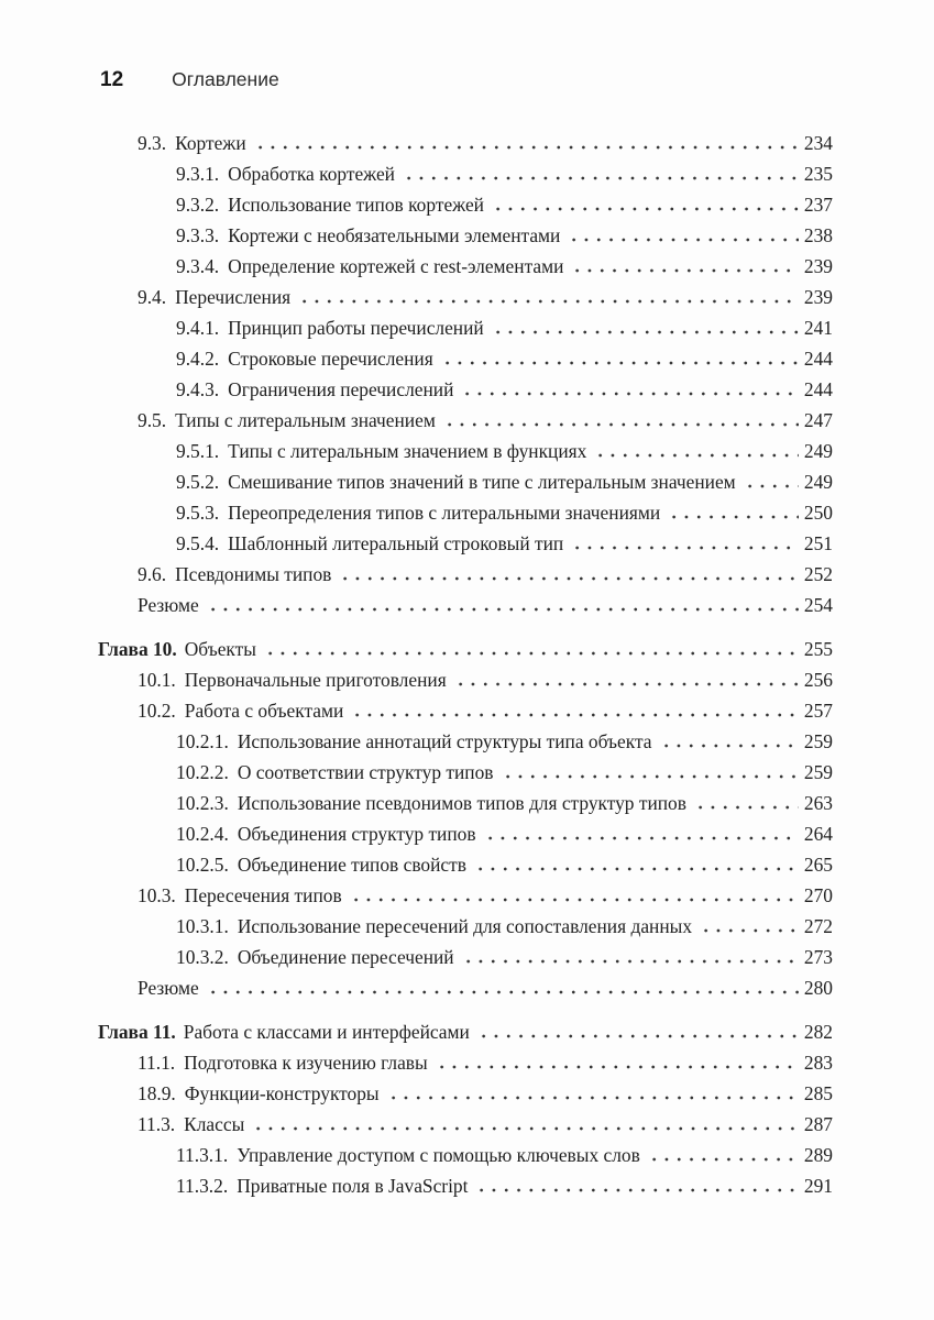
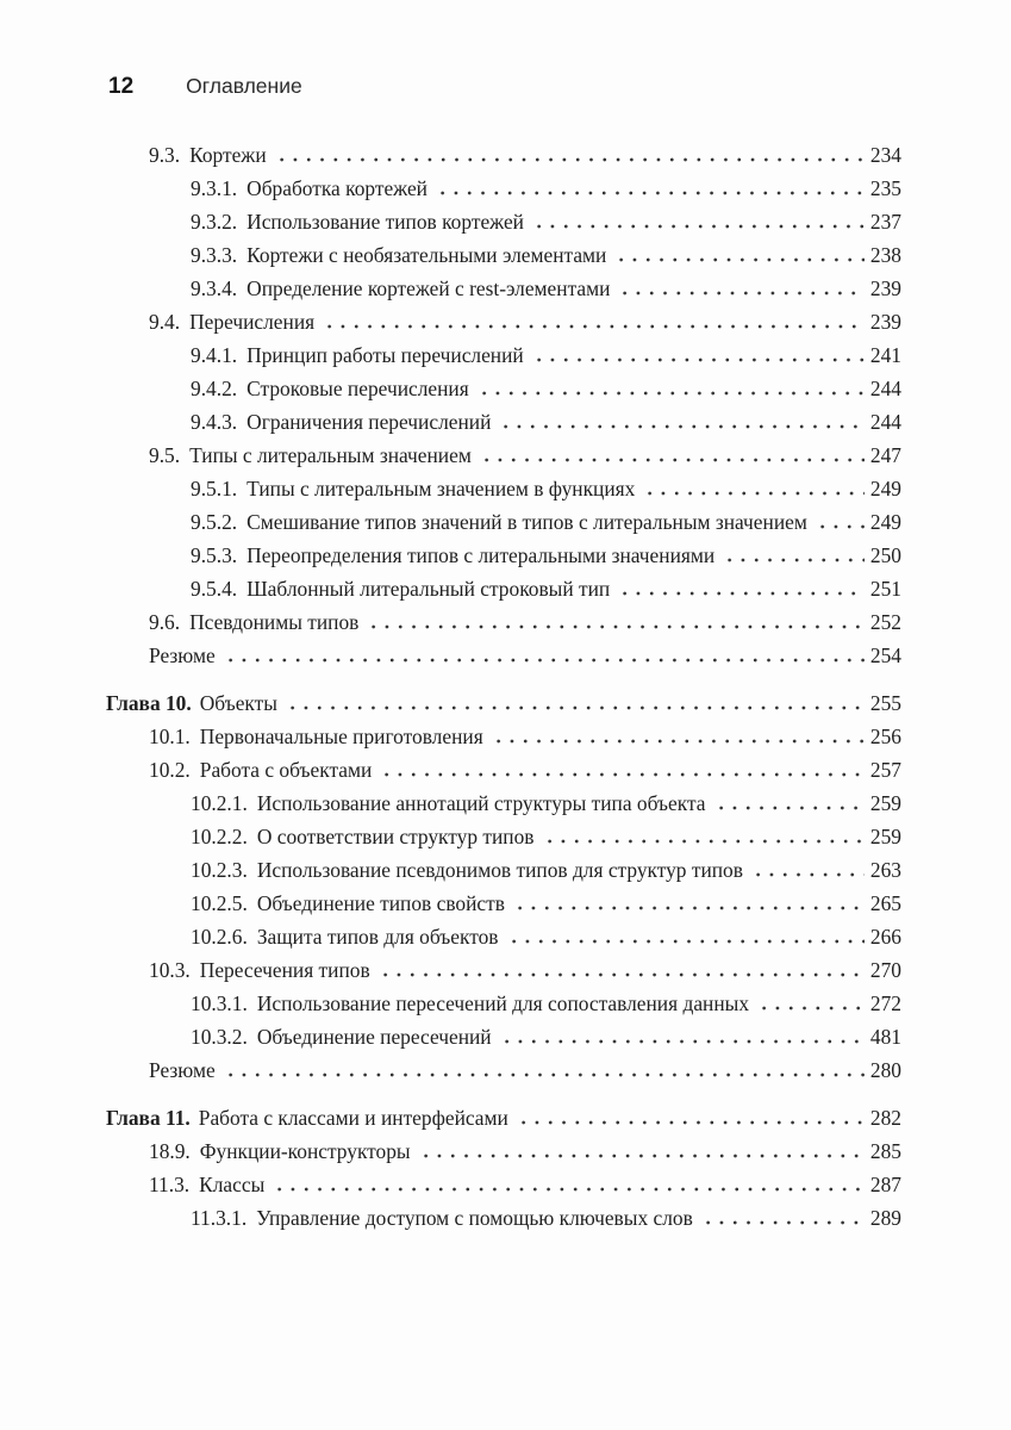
  12
  Оглавление
  9.3.
  Кортежи
  234
  9.3.1.
  Обработка кортежей
  235
  9.3.2.
  Использование типов кортежей
  237
  9.3.3.
  Кортежи с необязательными элементами
  238
  9.3.4.
  Определение кортежей с rest-элементами
  239
  9.4.
  Перечисления
  239
  9.4.1.
  Принцип работы перечислений
  241
  9.4.2.
  Строковые перечисления
  244
  9.4.3.
  Ограничения перечислений
  244
  9.5.
  Типы с литеральным значением
  247
  9.5.1.
  Типы с литеральным значением в функциях
  249
  9.5.2.
- Смешивание типов значений в типе с литеральным значением
+ Смешивание типов значений в типов с литеральным значением
  249
  9.5.3.
  Переопределения типов с литеральными значениями
  250
  9.5.4.
  Шаблонный литеральный строковый тип
  251
  9.6.
  Псевдонимы типов
  252
  Резюме
  254
  Глава 10.
  Объекты
  255
  10.1.
  Первоначальные приготовления
  256
  10.2.
  Работа с объектами
  257
  10.2.1.
  Использование аннотаций структуры типа объекта
  259
  10.2.2.
  О соответствии структур типов
  259
  10.2.3.
  Использование псевдонимов типов для структур типов
  263
- 10.2.4.
- Объединения структур типов
- 264
  10.2.5.
  Объединение типов свойств
  265
+ 10.2.6.
+ Защита типов для объектов
+ 266
  10.3.
  Пересечения типов
  270
  10.3.1.
  Использование пересечений для сопоставления данных
  272
  10.3.2.
  Объединение пересечений
- 273
+ 481
  Резюме
  280
  Глава 11.
  Работа с классами и интерфейсами
  282
- 11.1.
- Подготовка к изучению главы
- 283
  18.9.
  Функции-конструкторы
  285
  11.3.
  Классы
  287
  11.3.1.
  Управление доступом с помощью ключевых слов
  289
- 11.3.2.
- Приватные поля в JavaScript
- 291
